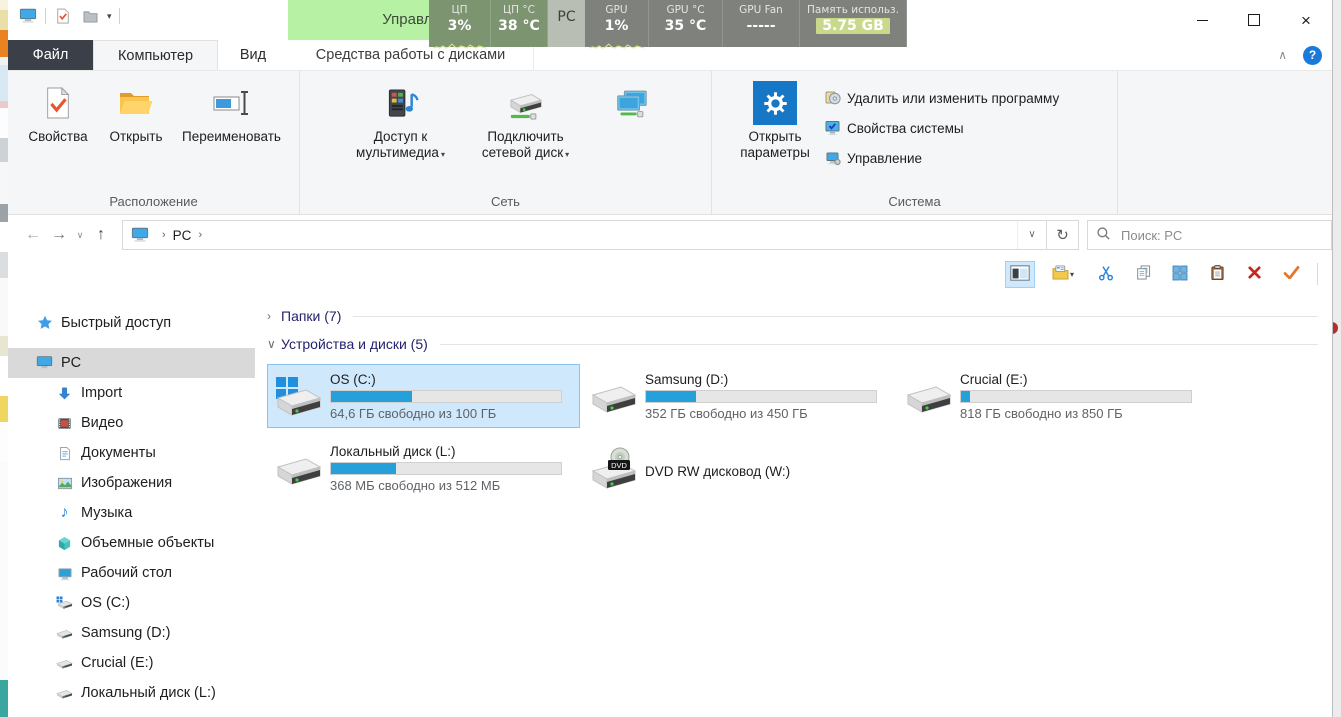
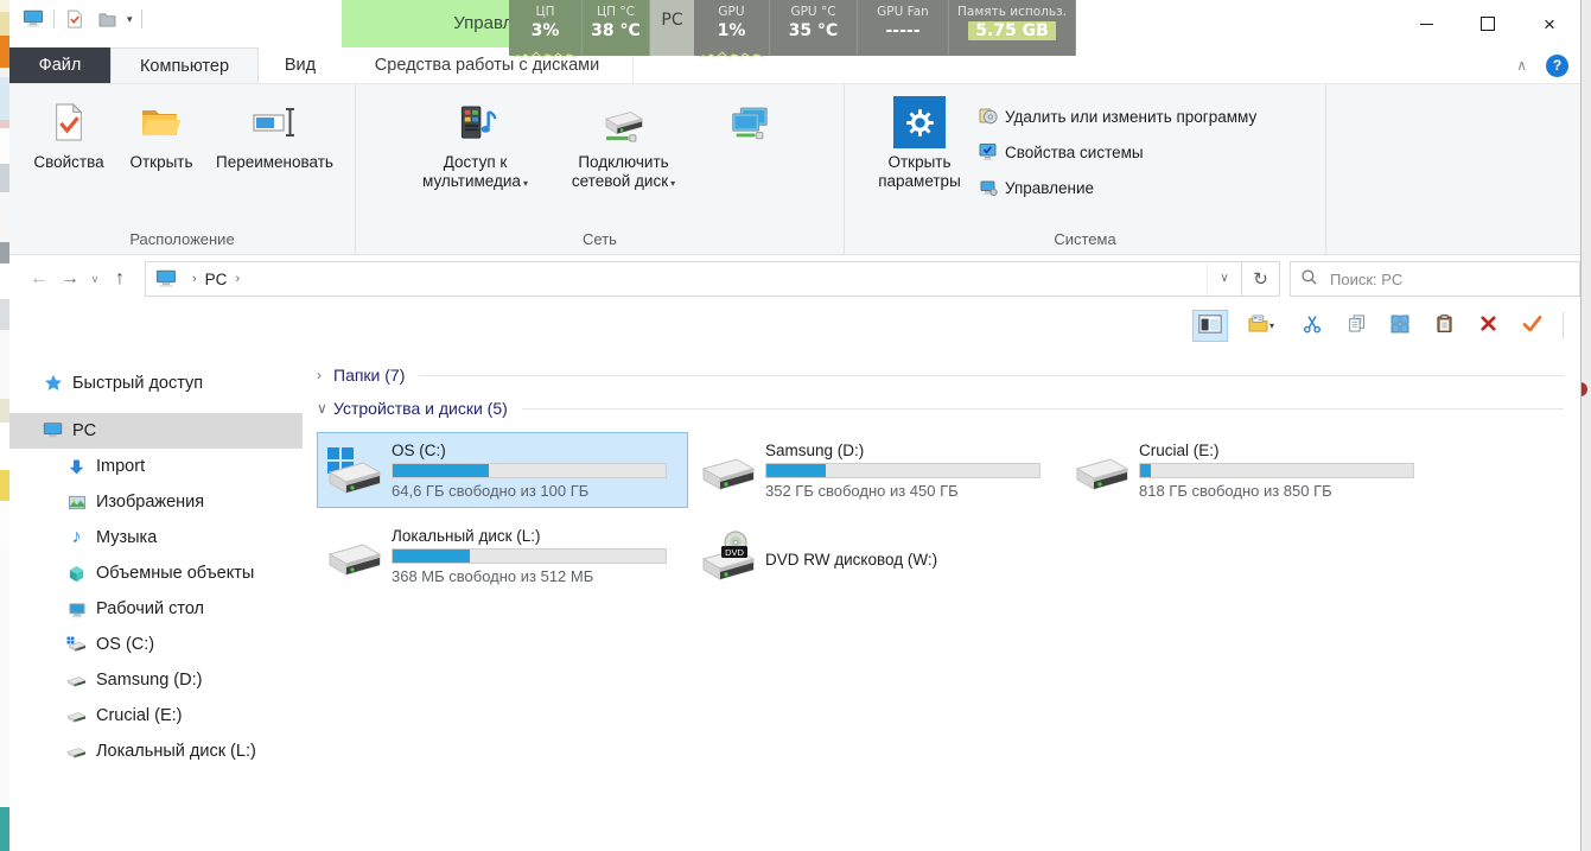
  ▾
  ×
  Файл
  Компьютер
  Вид
  Средства работы с дисками
  ∧
  ?
  Свойства
  Открыть
  Переименовать
  Расположение
  Доступ к мультимедиа ▾
  Подключить сетевой диск ▾
  Сеть
  Открыть параметры
  Удалить или изменить программу
  Свойства системы
  Управление
  Система
  ←
  →
  ∨
  ↑
  ›
  PC
  ›
  ∨
  ↻
  Поиск: PC
  ▾
  Быстрый доступ
  PC
  Import
- Видео
- Документы
  Изображения
  ♪
  Музыка
  Объемные объекты
  Рабочий стол
  OS (C:)
  Samsung (D:)
  Crucial (E:)
  Локальный диск (L:)
  ›
  Папки (7)
  ∨
  Устройства и диски (5)
  OS (C:)
  64,6 ГБ свободно из 100 ГБ
  Samsung (D:)
  352 ГБ свободно из 450 ГБ
  Crucial (E:)
  818 ГБ свободно из 850 ГБ
  Локальный диск (L:)
  368 МБ свободно из 512 МБ
  DVD
  DVD RW дисковод (W:)
  ЦП
  3%
  ЦП °C
  38 °C
  PC
  GPU
  1%
  GPU °C
  35 °C
  GPU Fan
  -----
  Память использ.
  5.75 GB
